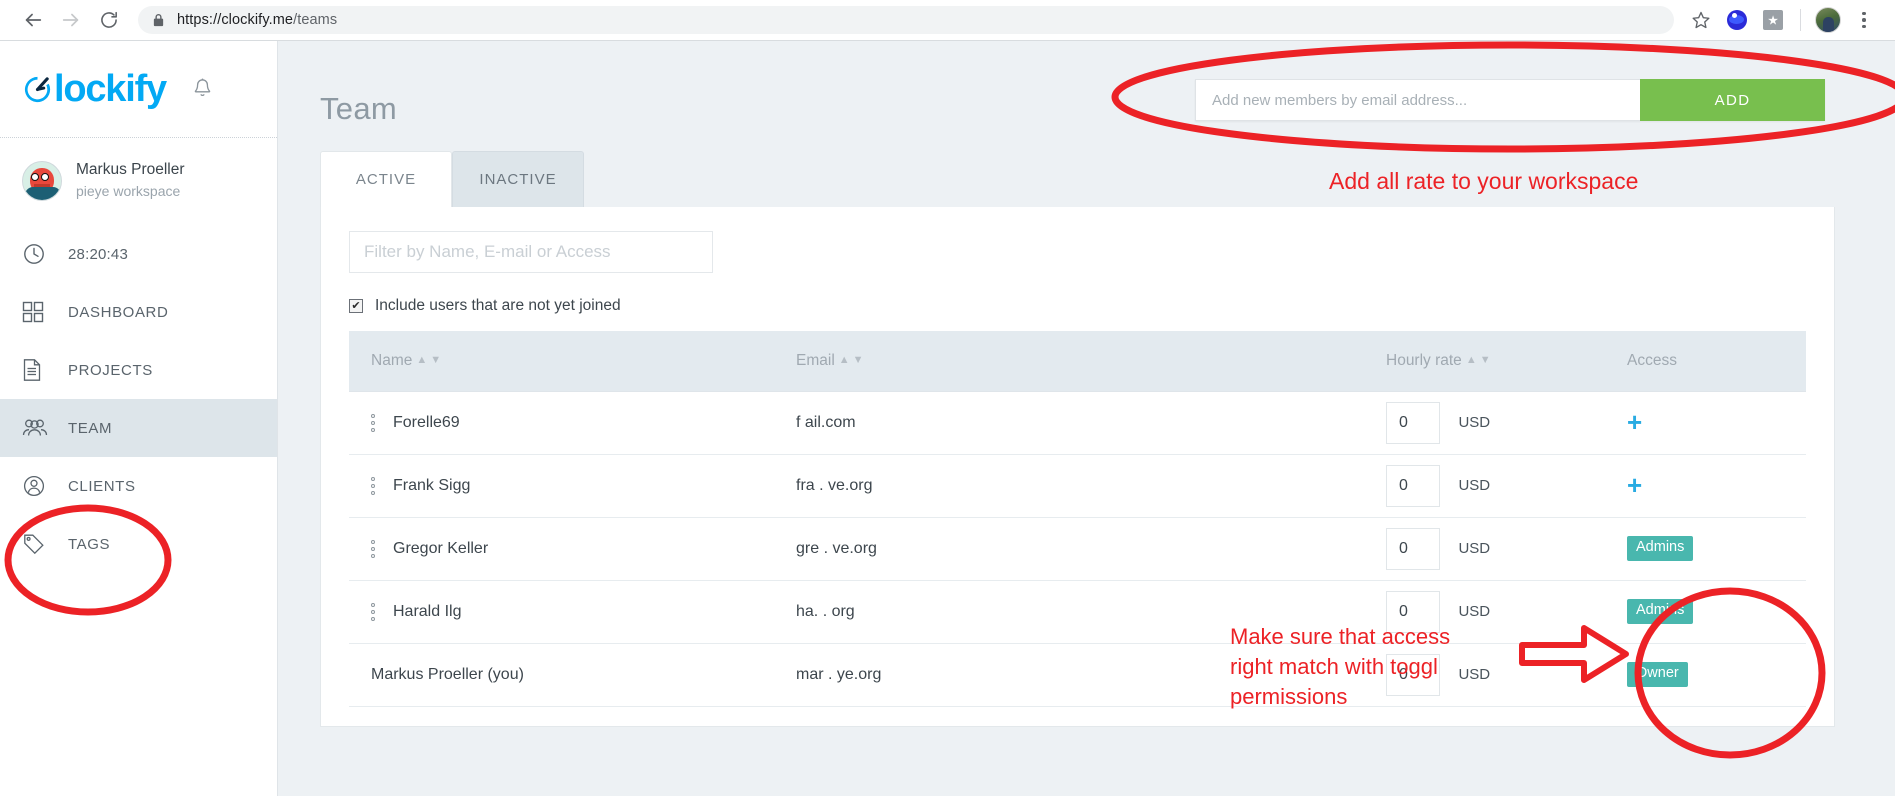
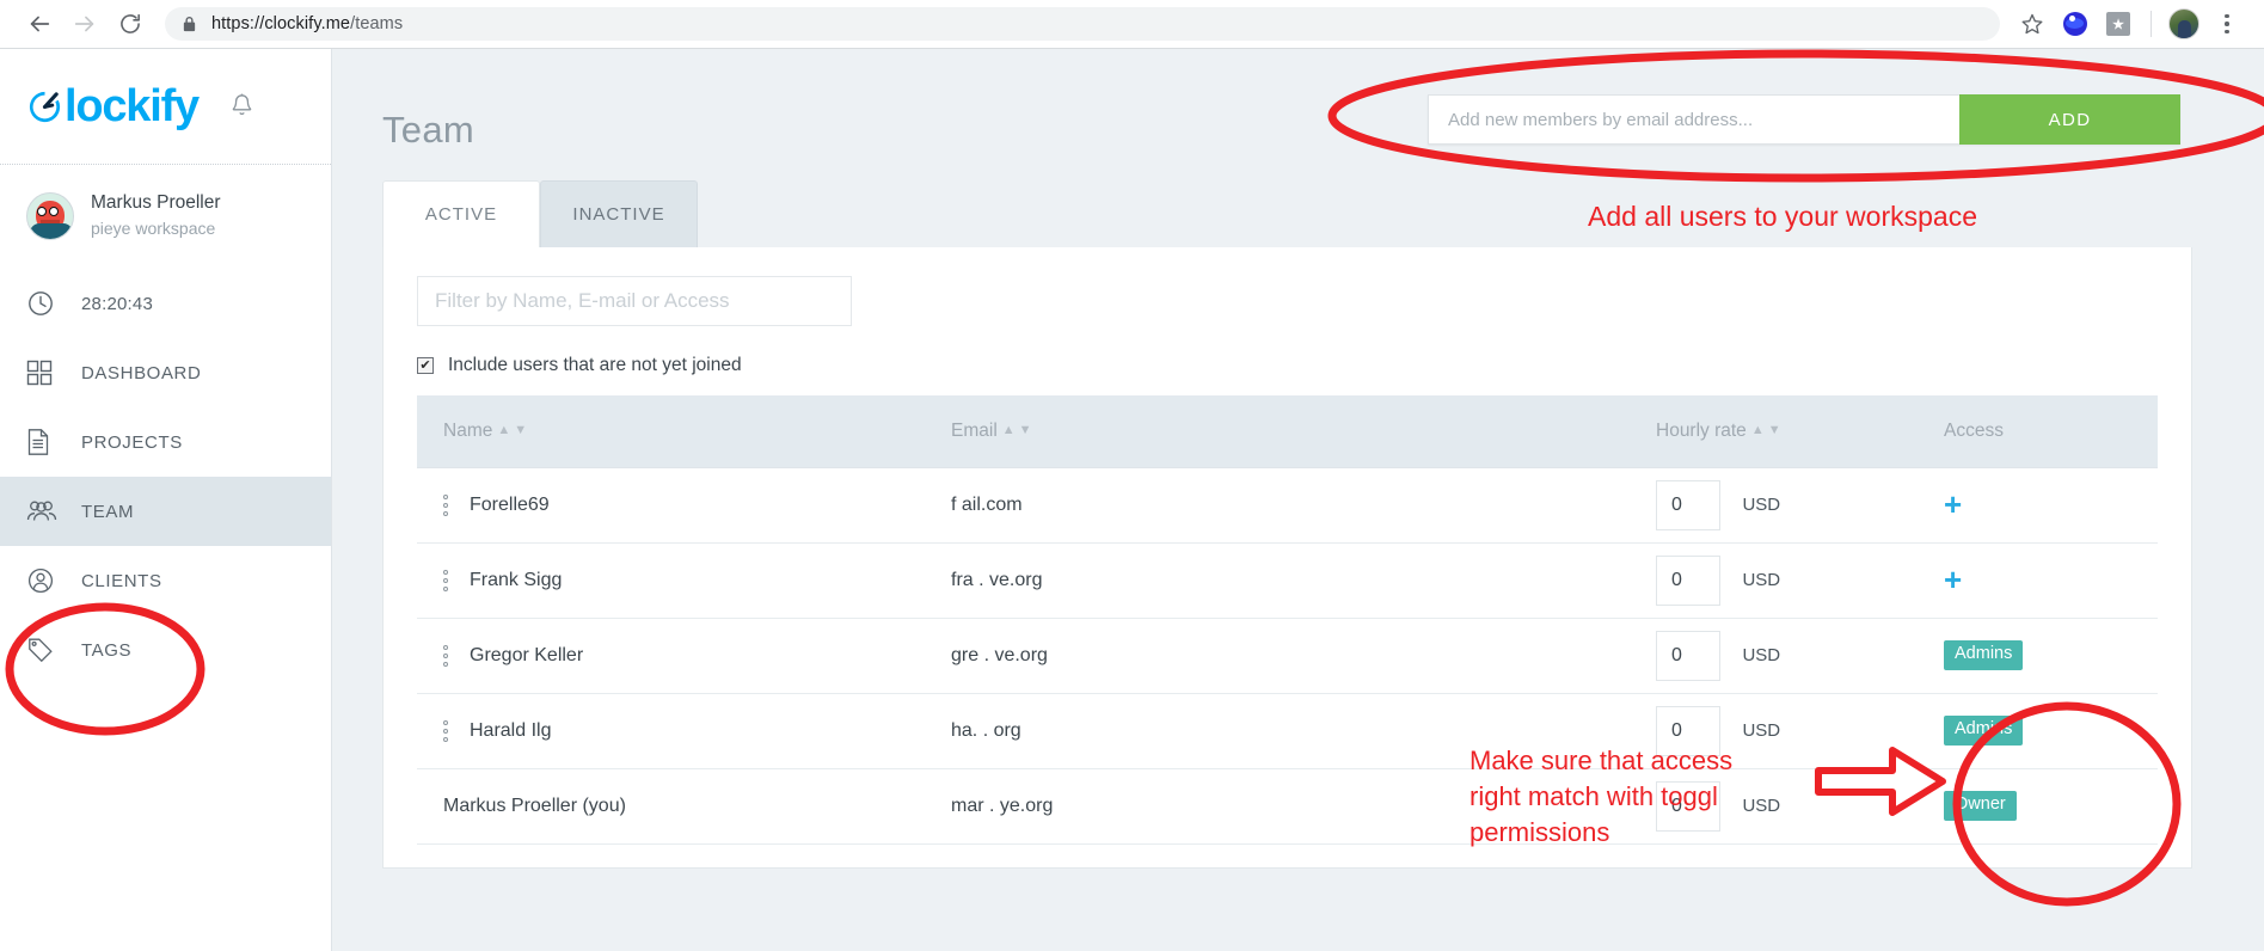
  https://clockify.me/teams
  ★
  lockify
  Markus Proeller
  pieye workspace
  28:20:43
  DASHBOARD
  PROJECTS
  TEAM
  CLIENTS
  TAGS
  Team
  Add new members by email address...
  ADD
  ACTIVE
  INACTIVE
  Filter by Name, E-mail or Access
  ✔
  Include users that are not yet joined
  Name ▲ ▼	Email ▲ ▼	Hourly rate ▲ ▼	Access
  Forelle69	f ail.com	0 USD	+
  Frank Sigg	fra . ve.org	0 USD	+
  Gregor Keller	gre . ve.org	0 USD	Admins
  Harald Ilg	ha. . org	0 USD	Adms
  Markus Proeller (you)	mar . ye.org	0 USD	Owner
- Add all rate to your workspace
+ Add all users to your workspace
  Make sure that access
  right match with toggl
  permissions
